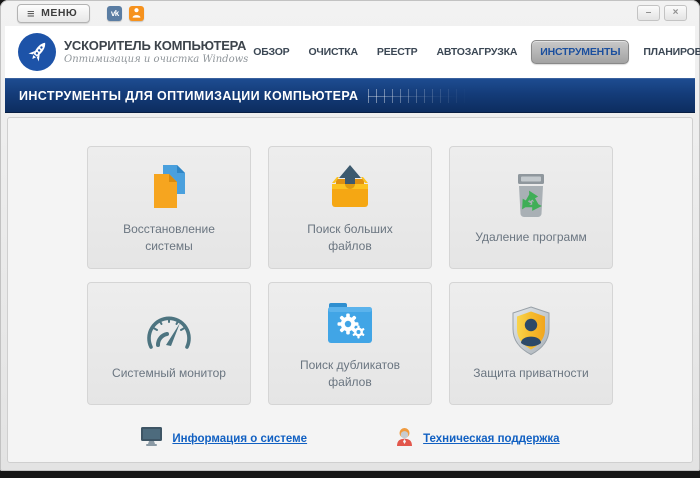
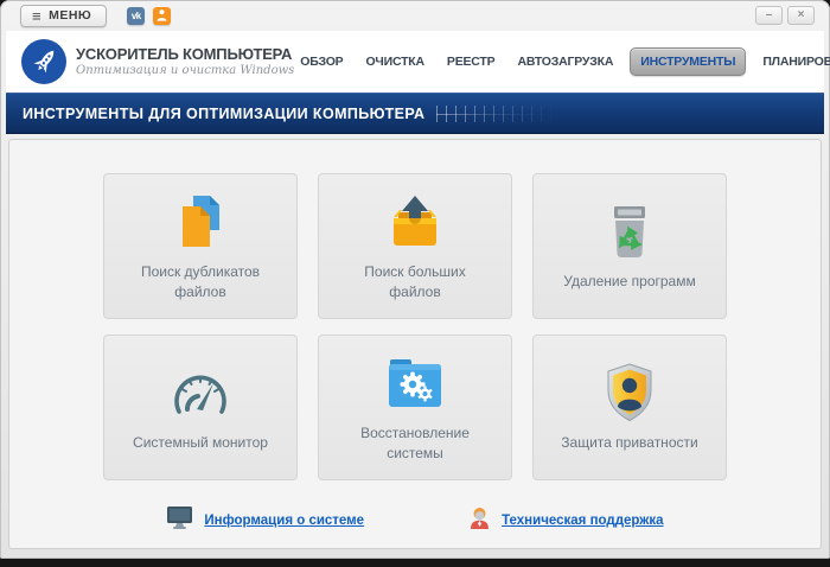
  ≡
  МЕНЮ
  vk
  –
  ×
  УСКОРИТЕЛЬ КОМПЬЮТЕРА
  Оптимизация и очистка Windows
  ОБЗОР
  ОЧИСТКА
  РЕЕСТР
  АВТОЗАГРУЗКА
  ИНСТРУМЕНТЫ
  ПЛАНИРОВ
  ИНСТРУМЕНТЫ ДЛЯ ОПТИМИЗАЦИИ КОМПЬЮТЕРА
- Восстановление системы
+ Поиск дубликатов файлов
  Поиск больших файлов
  Удаление программ
  Системный монитор
- Поиск дубликатов файлов
+ Восстановление системы
  Защита приватности
  Информация о системе
  Техническая поддержка
